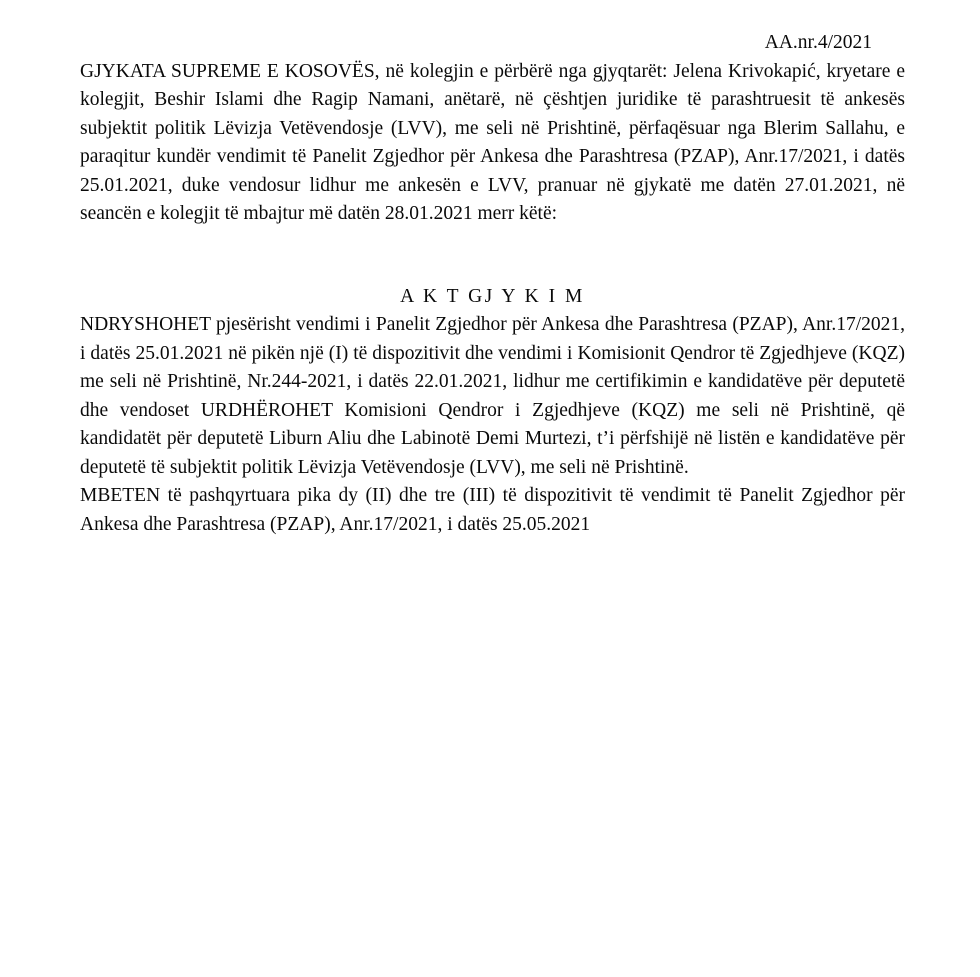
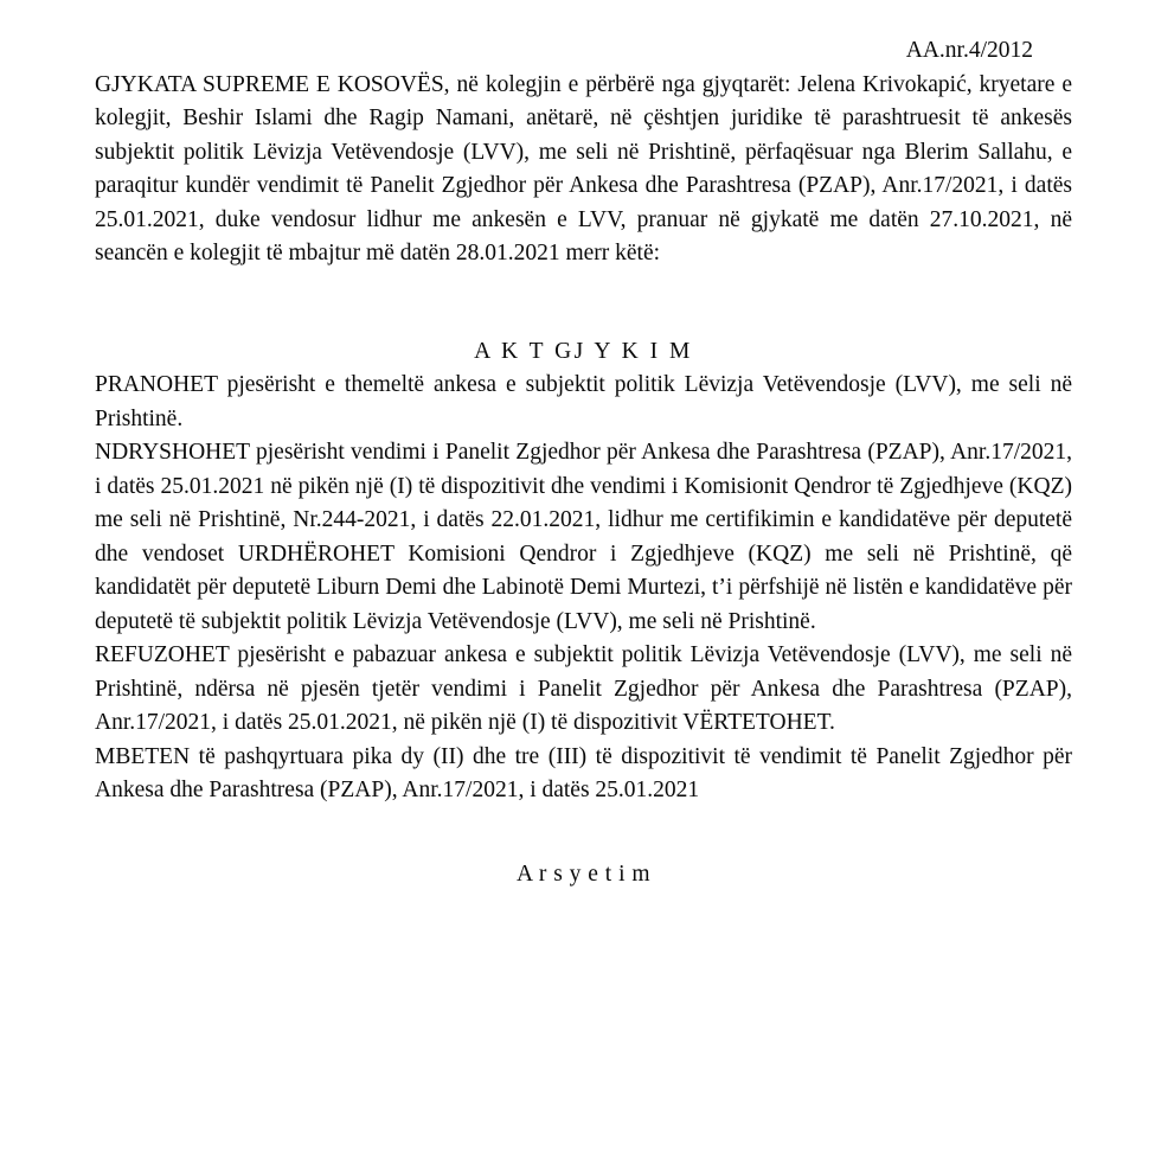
- AA.nr.4/2021
+ AA.nr.4/2012
- GJYKATA SUPREME E KOSOVËS, në kolegjin e përbërë nga gjyqtarët: Jelena Krivokapić, kryetare e kolegjit, Beshir Islami dhe Ragip Namani, anëtarë, në çështjen juridike të parashtruesit të ankesës subjektit politik Lëvizja Vetëvendosje (LVV), me seli në Prishtinë, përfaqësuar nga Blerim Sallahu, e paraqitur kundër vendimit të Panelit Zgjedhor për Ankesa dhe Parashtresa (PZAP), Anr.17/2021, i datës 25.01.2021, duke vendosur lidhur me ankesën e LVV, pranuar në gjykatë me datën 27.01.2021, në seancën e kolegjit të mbajtur më datën 28.01.2021 merr këtë:
+ GJYKATA SUPREME E KOSOVËS, në kolegjin e përbërë nga gjyqtarët: Jelena Krivokapić, kryetare e kolegjit, Beshir Islami dhe Ragip Namani, anëtarë, në çështjen juridike të parashtruesit të ankesës subjektit politik Lëvizja Vetëvendosje (LVV), me seli në Prishtinë, përfaqësuar nga Blerim Sallahu, e paraqitur kundër vendimit të Panelit Zgjedhor për Ankesa dhe Parashtresa (PZAP), Anr.17/2021, i datës 25.01.2021, duke vendosur lidhur me ankesën e LVV, pranuar në gjykatë me datën 27.10.2021, në seancën e kolegjit të mbajtur më datën 28.01.2021 merr këtë:
  A K T GJ Y K I M
+ PRANOHET pjesërisht e themeltë ankesa e subjektit politik Lëvizja Vetëvendosje (LVV), me seli në Prishtinë.
- NDRYSHOHET pjesërisht vendimi i Panelit Zgjedhor për Ankesa dhe Parashtresa (PZAP), Anr.17/2021, i datës 25.01.2021 në pikën një (I) të dispozitivit dhe vendimi i Komisionit Qendror të Zgjedhjeve (KQZ) me seli në Prishtinë, Nr.244-2021, i datës 22.01.2021, lidhur me certifikimin e kandidatëve për deputetë dhe vendoset URDHËROHET Komisioni Qendror i Zgjedhjeve (KQZ) me seli në Prishtinë, që kandidatët për deputetë Liburn Aliu dhe Labinotë Demi Murtezi, t’i përfshijë në listën e kandidatëve për deputetë të subjektit politik Lëvizja Vetëvendosje (LVV), me seli në Prishtinë.
+ NDRYSHOHET pjesërisht vendimi i Panelit Zgjedhor për Ankesa dhe Parashtresa (PZAP), Anr.17/2021, i datës 25.01.2021 në pikën një (I) të dispozitivit dhe vendimi i Komisionit Qendror të Zgjedhjeve (KQZ) me seli në Prishtinë, Nr.244-2021, i datës 22.01.2021, lidhur me certifikimin e kandidatëve për deputetë dhe vendoset URDHËROHET Komisioni Qendror i Zgjedhjeve (KQZ) me seli në Prishtinë, që kandidatët për deputetë Liburn Demi dhe Labinotë Demi Murtezi, t’i përfshijë në listën e kandidatëve për deputetë të subjektit politik Lëvizja Vetëvendosje (LVV), me seli në Prishtinë.
+ REFUZOHET pjesërisht e pabazuar ankesa e subjektit politik Lëvizja Vetëvendosje (LVV), me seli në Prishtinë, ndërsa në pjesën tjetër vendimi i Panelit Zgjedhor për Ankesa dhe Parashtresa (PZAP), Anr.17/2021, i datës 25.01.2021, në pikën një (I) të dispozitivit VËRTETOHET.
- MBETEN të pashqyrtuara pika dy (II) dhe tre (III) të dispozitivit të vendimit të Panelit Zgjedhor për Ankesa dhe Parashtresa (PZAP), Anr.17/2021, i datës 25.05.2021
+ MBETEN të pashqyrtuara pika dy (II) dhe tre (III) të dispozitivit të vendimit të Panelit Zgjedhor për Ankesa dhe Parashtresa (PZAP), Anr.17/2021, i datës 25.01.2021
+ A r s y e t i m
